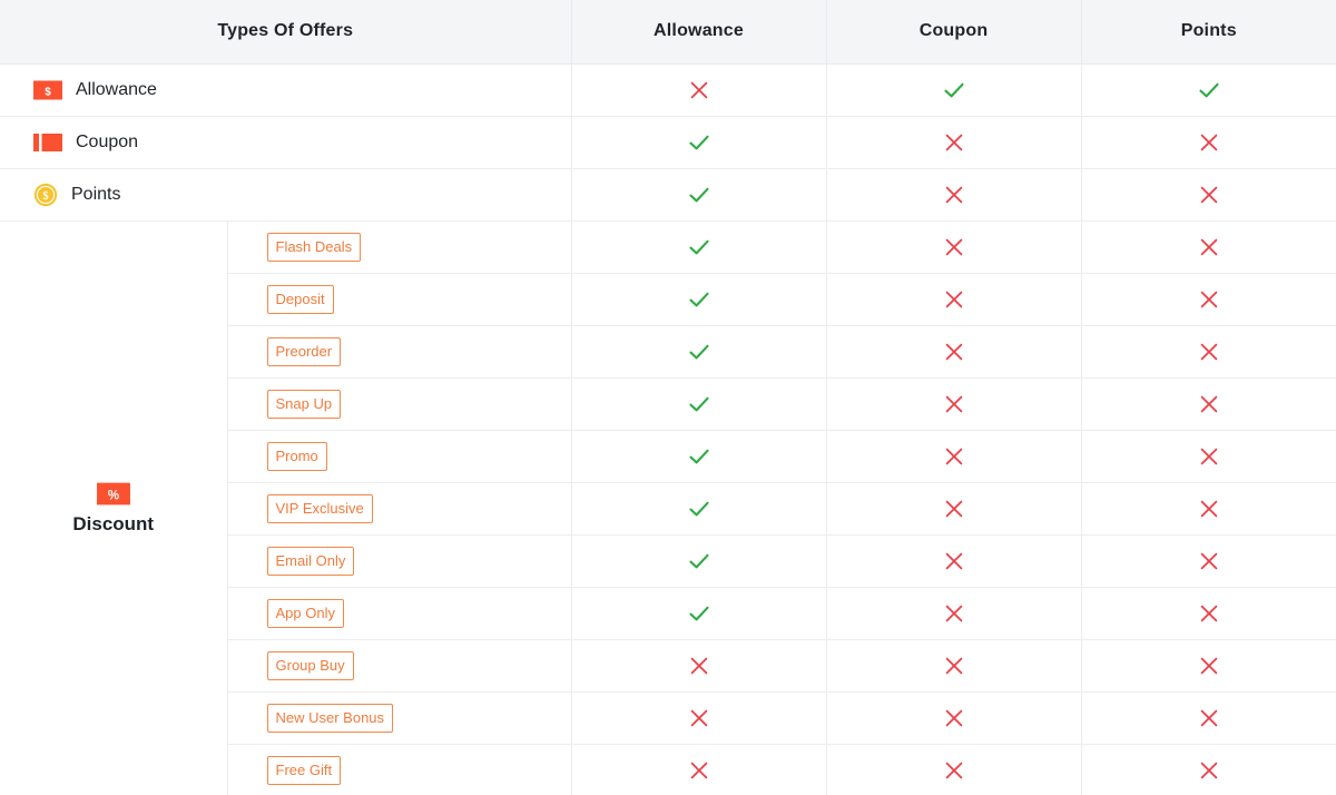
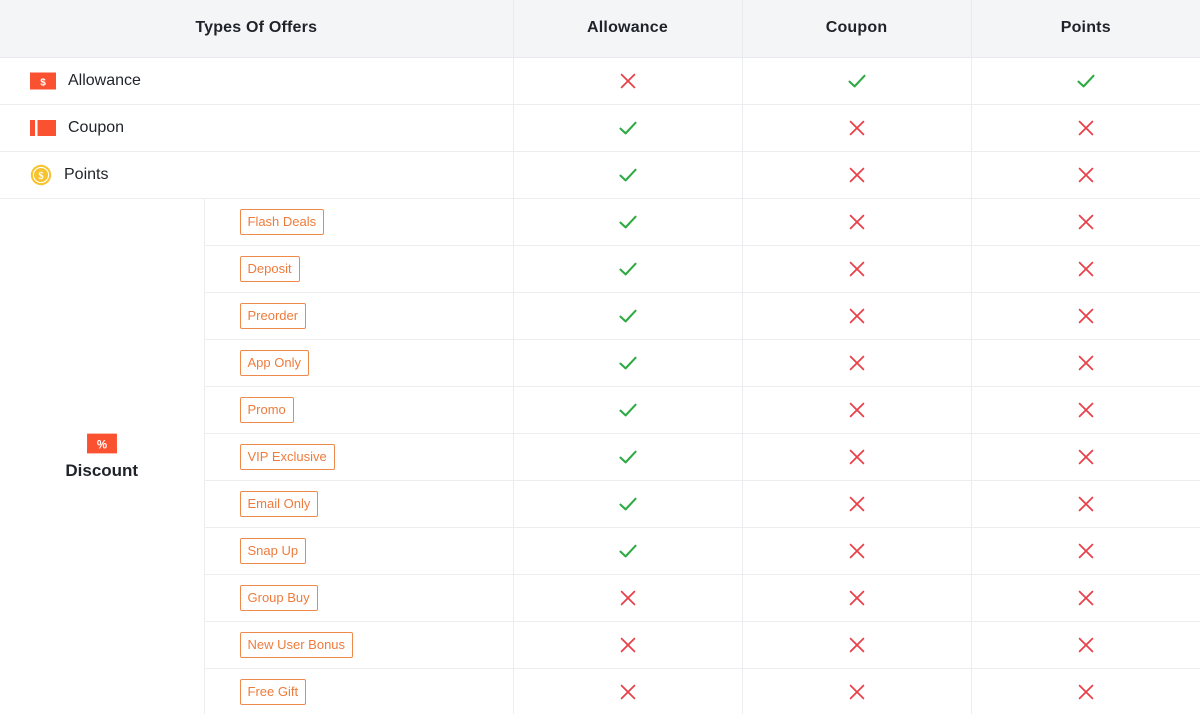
  Types Of Offers	Allowance	Coupon	Points
  $ Allowance
  Coupon
  $ Points
  %Discount	Flash Deals
  Deposit
  Preorder
- Snap Up
+ App Only
  Promo
  VIP Exclusive
  Email Only
- App Only
+ Snap Up
  Group Buy
  New User Bonus
  Free Gift
